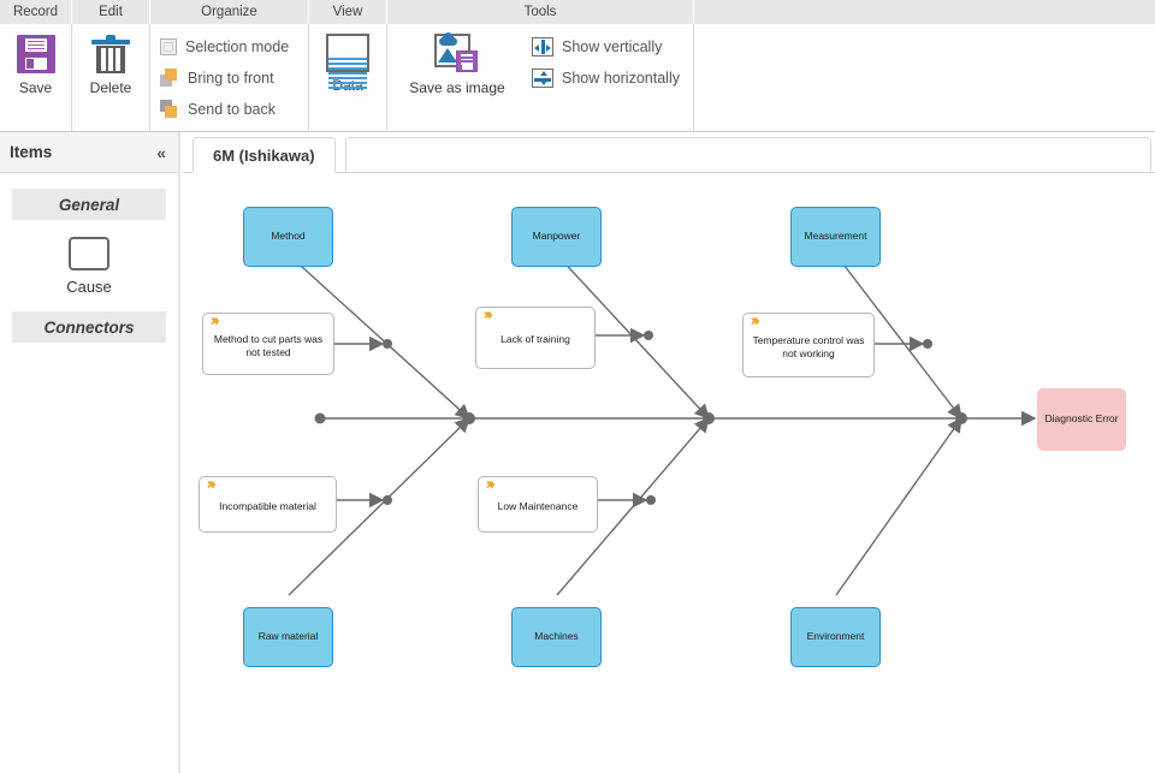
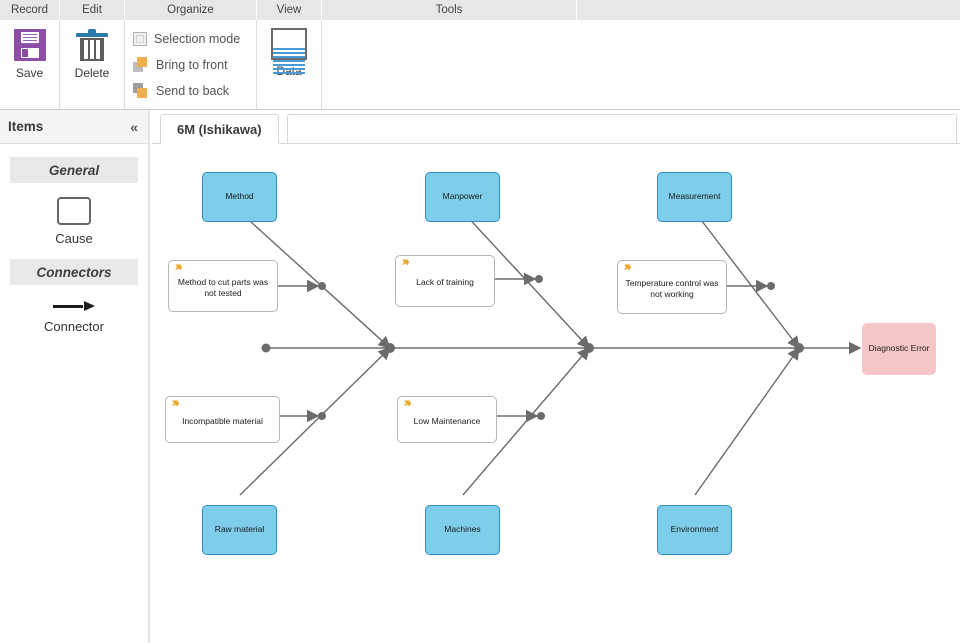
  Record
  Edit
  Organize
  View
  Tools
  Save
  Delete
  Selection mode
  Bring to front
  Send to back
  Data
- Save as image
- Show vertically
- Show horizontally
  Items
  «
  General
  Cause
  Connectors
+ Connector
  6M (Ishikawa)
  Method
  Manpower
  Measurement
  Raw material
  Machines
  Environment
  Method to cut parts was not tested
  Lack of training
  Temperature control was not working
  Incompatible material
  Low Maintenance
  Diagnostic Error
